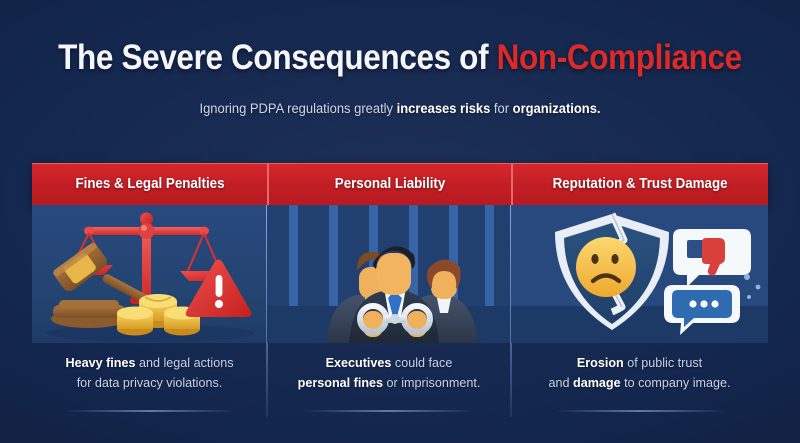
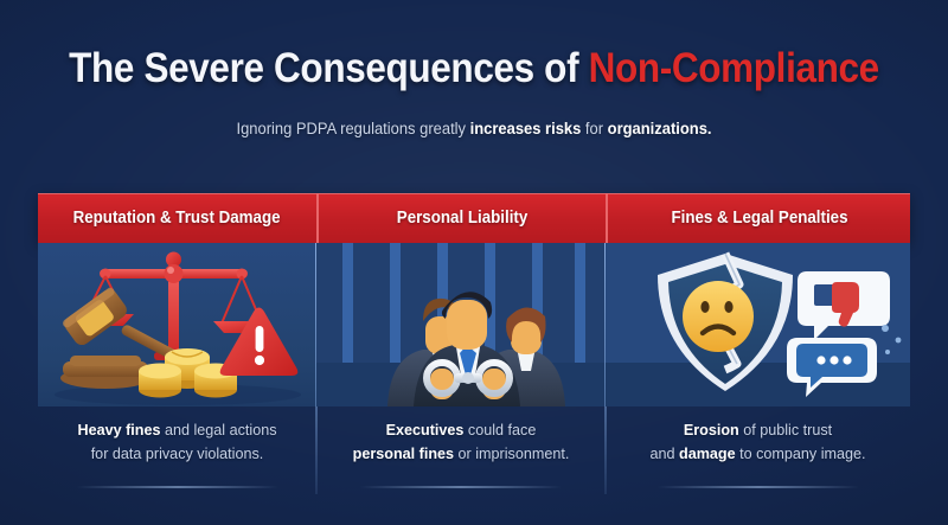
  The Severe Consequences of Non-Compliance
  Ignoring PDPA regulations greatly increases risks for organizations.
- Fines & Legal Penalties
+ Reputation & Trust Damage
  Personal Liability
- Reputation & Trust Damage
+ Fines & Legal Penalties
  Heavy fines and legal actions
  for data privacy violations.
  Executives could face
  personal fines or imprisonment.
  Erosion of public trust
  and damage to company image.
